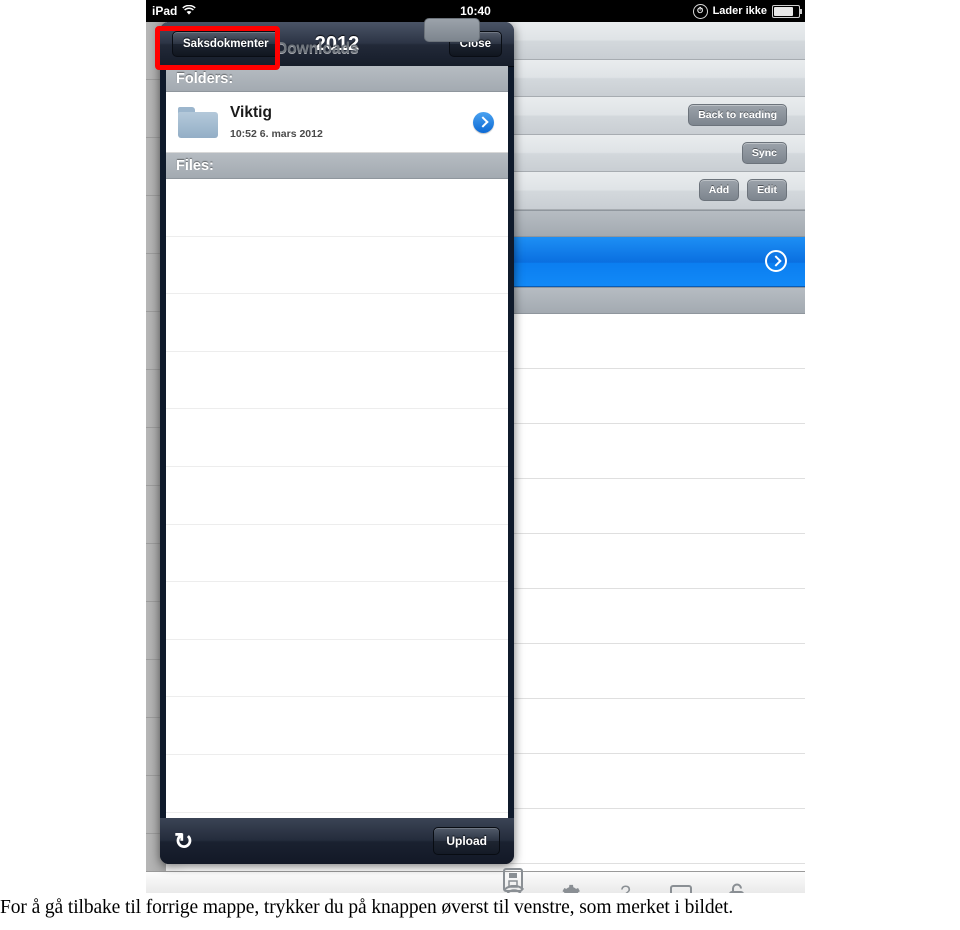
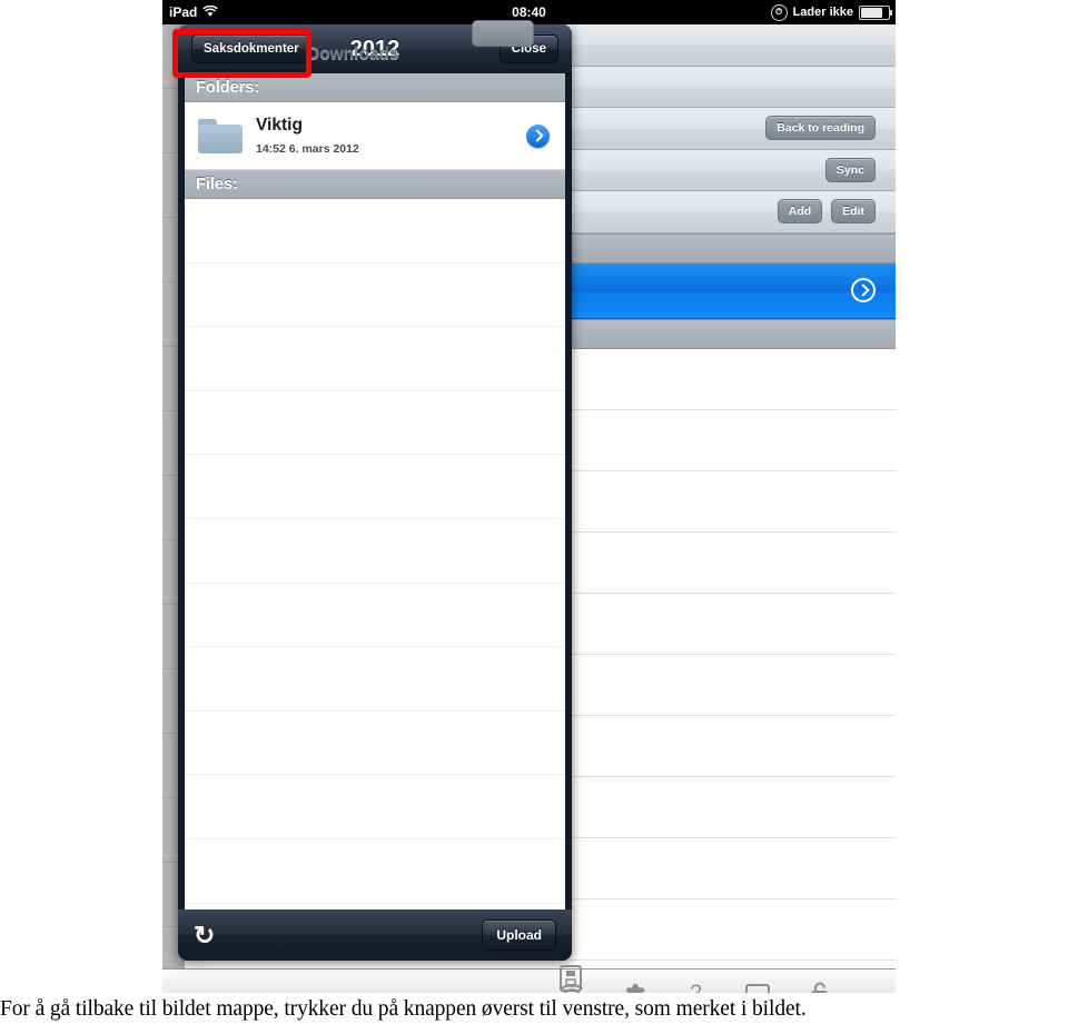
  iPad
- 10:40
+ 08:40
  ⏱
  Lader ikke
  Back to reading
  Sync
  Add
  Edit
  Downloads
  Saksdokmenter
  2012
  Close
  Folders:
  Viktig
- 10:52 6. mars 2012
+ 14:52 6. mars 2012
  Files:
  ↻
  Upload
- For å gå tilbake til forrige mappe, trykker du på knappen øverst til venstre, som merket i bildet.
+ For å gå tilbake til bildet mappe, trykker du på knappen øverst til venstre, som merket i bildet.
